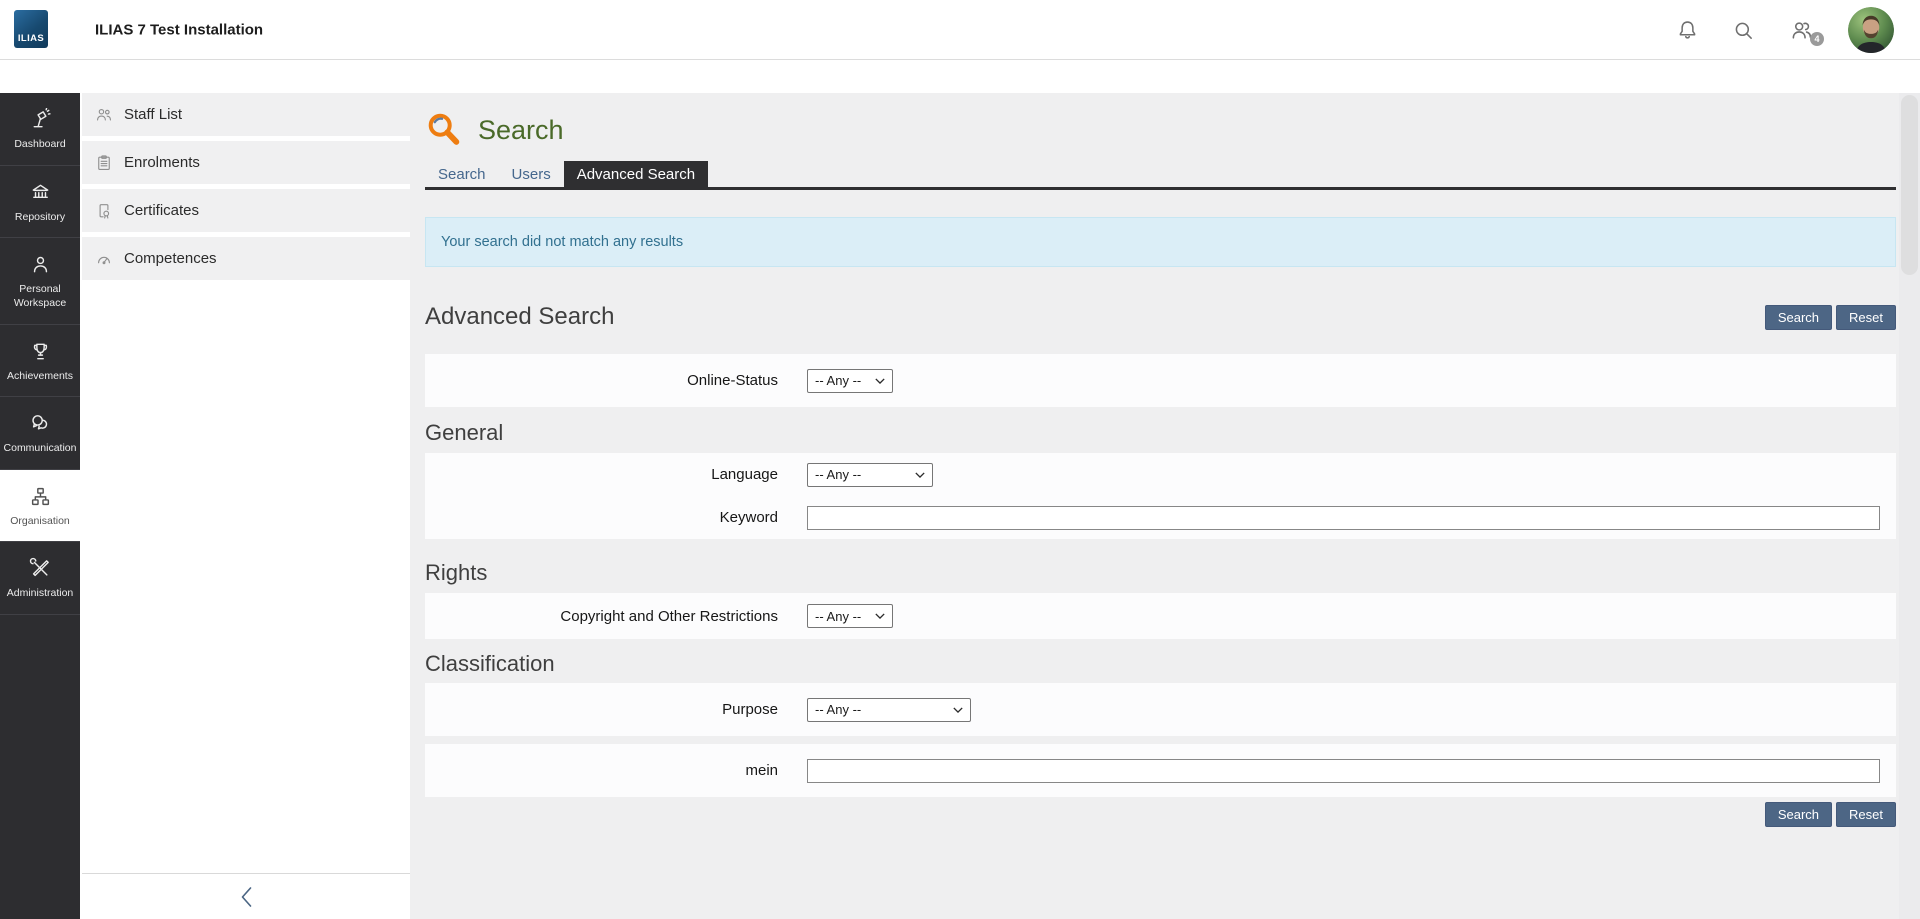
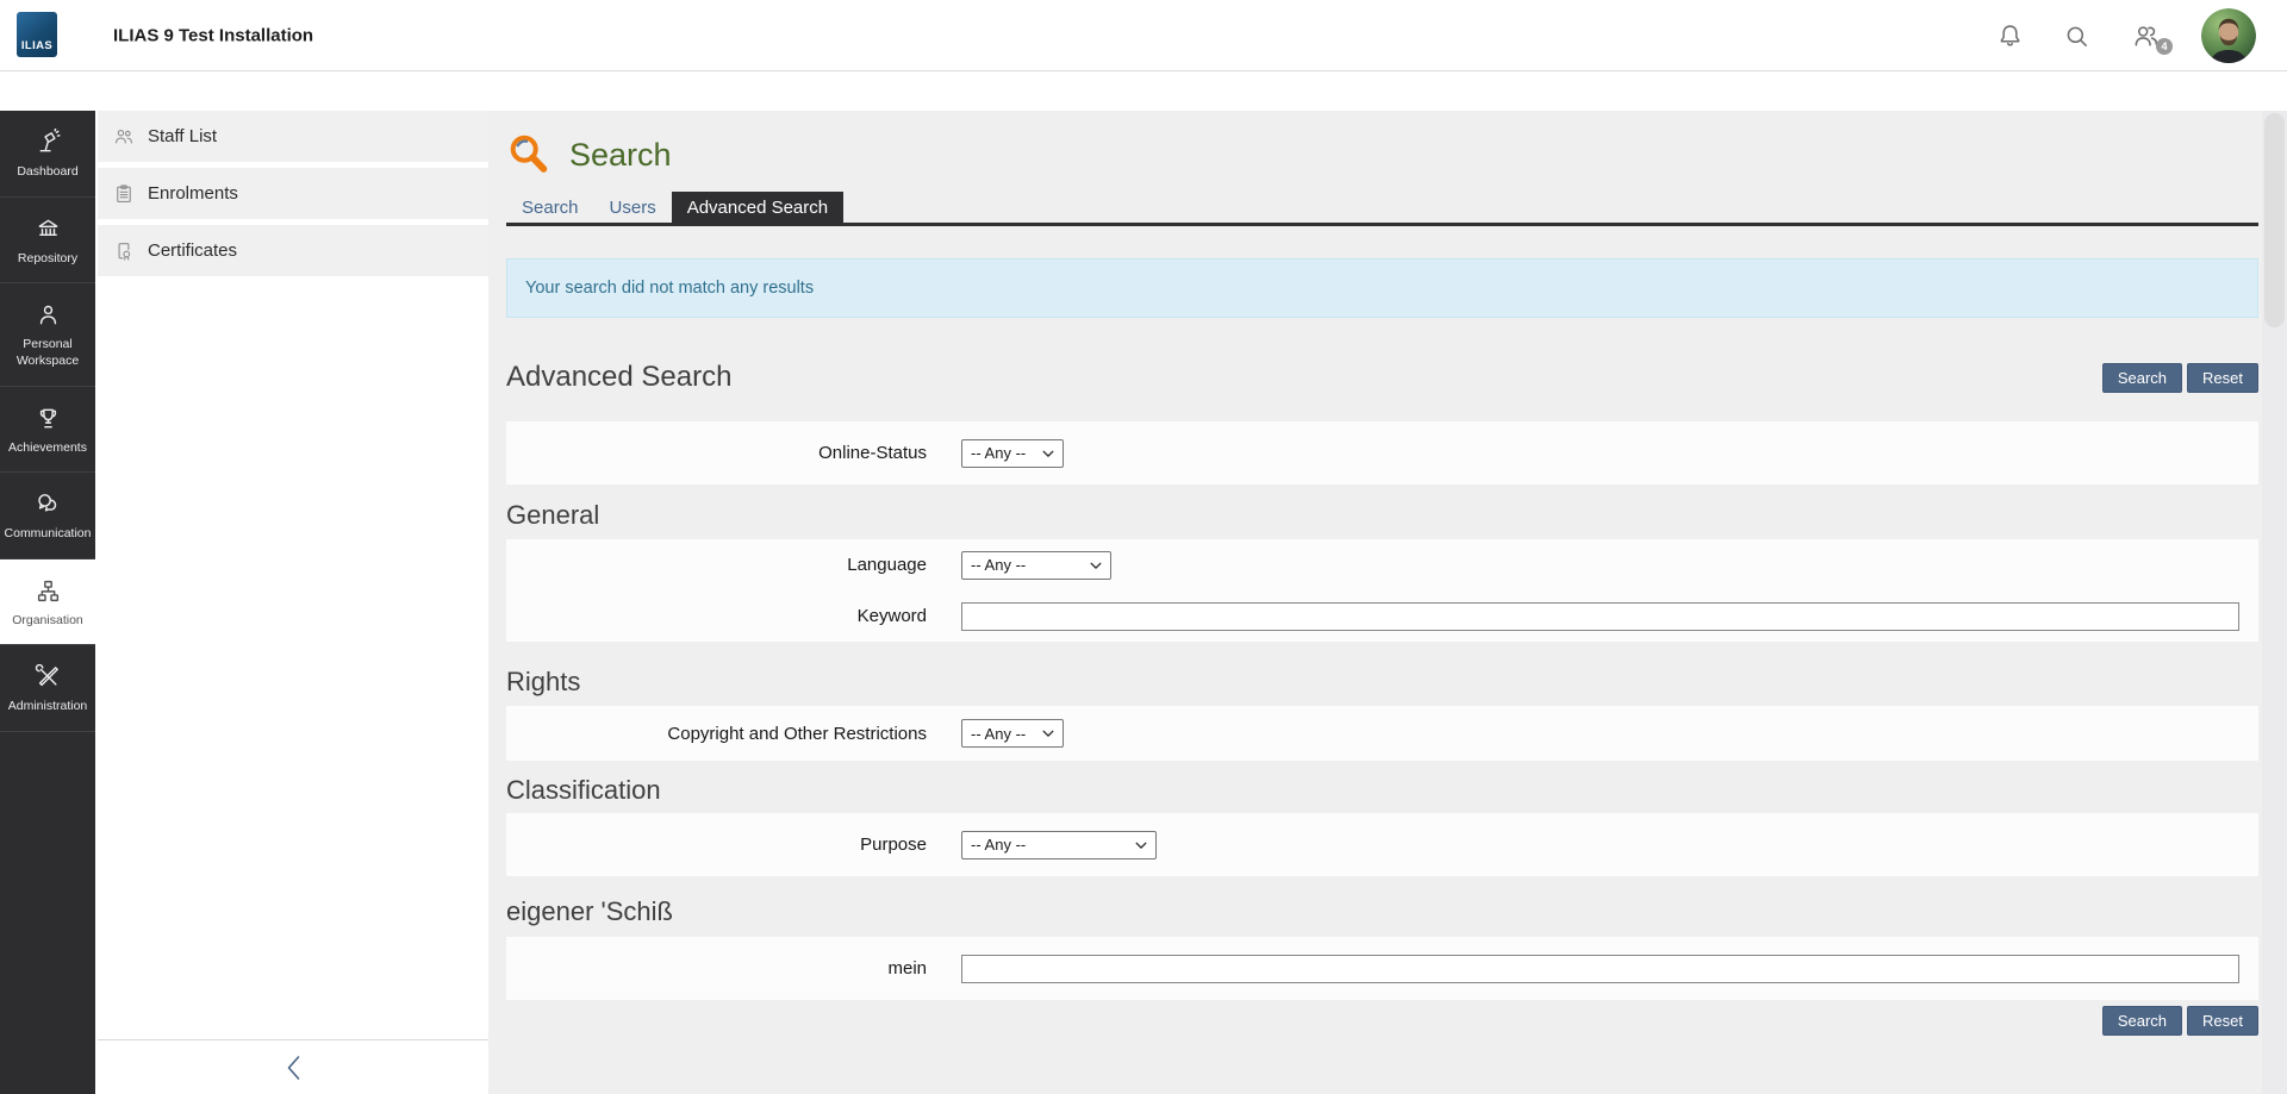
  ILIAS
- ILIAS 7 Test Installation
+ ILIAS 9 Test Installation
  4
  Dashboard
  Repository
  Personal Workspace
  Achievements
  Communication
  Organisation
  Administration
  Staff List
  Enrolments
  Certificates
- Competences
  Search
  Search
  Users
  Advanced Search
  Your search did not match any results
  Advanced Search
  Search
  Reset
  Online-Status
  -- Any --
  General
  Language
  -- Any --
  Keyword
  Rights
  Copyright and Other Restrictions
  -- Any --
  Classification
  Purpose
  -- Any --
+ eigener 'Schiß
  mein
  Search
  Reset
